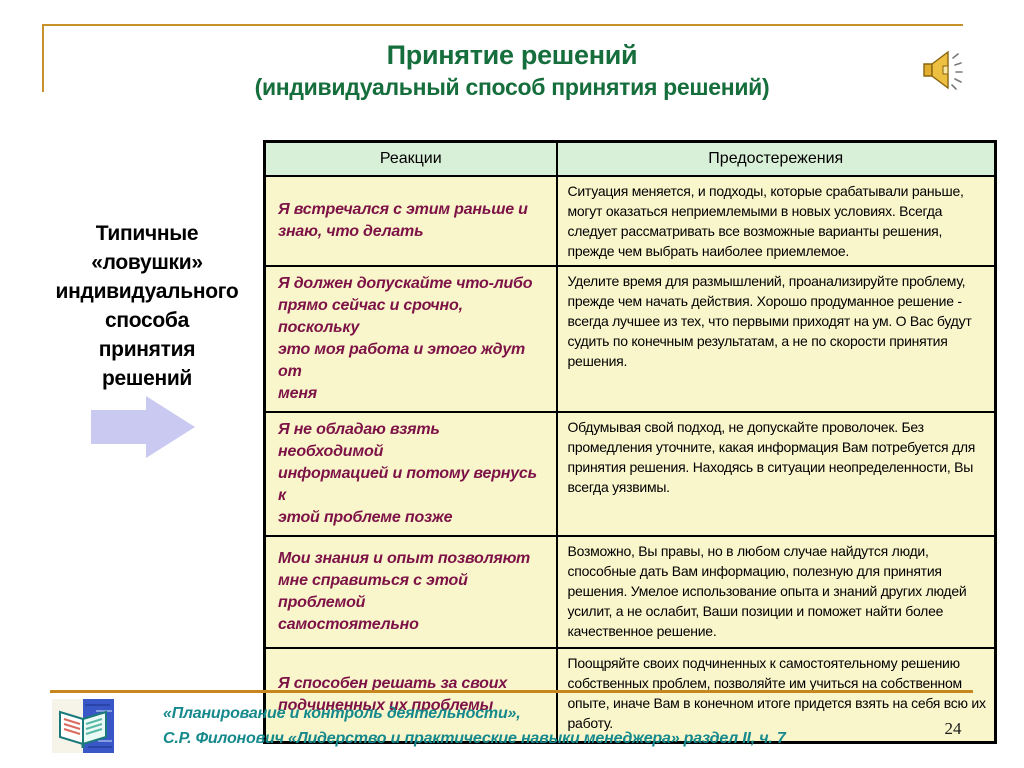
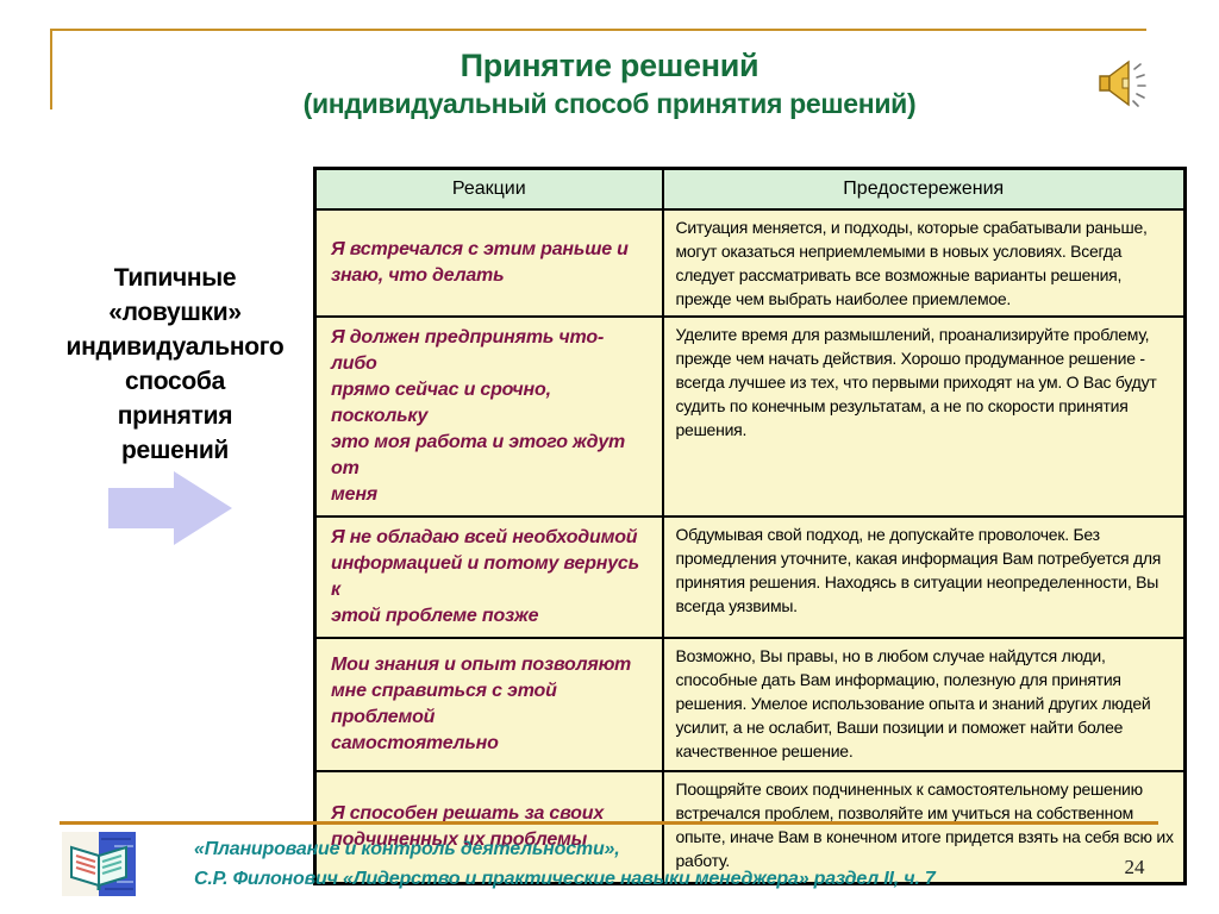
  Принятие решений
  (индивидуальный способ принятия решений)
  Типичные
  «ловушки»
  индивидуального
  способа
  принятия
  решений
  Реакции	Предостережения
  Я встречался с этим раньше и знаю, что делать	Ситуация меняется, и подходы, которые срабатывали раньше, могут оказаться неприемлемыми в новых условиях. Всегда следует рассматривать все возможные варианты решения, прежде чем выбрать наиболее приемлемое.
- Я должен допускайте что-либо прямо сейчас и срочно, поскольку это моя работа и этого ждут от меня	Уделите время для размышлений, проанализируйте проблему, прежде чем начать действия. Хорошо продуманное решение - всегда лучшее из тех, что первыми приходят на ум. О Вас будут судить по конечным результатам, а не по скорости принятия решения.
+ Я должен предпринять что-либо прямо сейчас и срочно, поскольку это моя работа и этого ждут от меня	Уделите время для размышлений, проанализируйте проблему, прежде чем начать действия. Хорошо продуманное решение - всегда лучшее из тех, что первыми приходят на ум. О Вас будут судить по конечным результатам, а не по скорости принятия решения.
- Я не обладаю взять необходимой информацией и потому вернусь к этой проблеме позже	Обдумывая свой подход, не допускайте проволочек. Без промедления уточните, какая информация Вам потребуется для принятия решения. Находясь в ситуации неопределенности, Вы всегда уязвимы.
+ Я не обладаю всей необходимой информацией и потому вернусь к этой проблеме позже	Обдумывая свой подход, не допускайте проволочек. Без промедления уточните, какая информация Вам потребуется для принятия решения. Находясь в ситуации неопределенности, Вы всегда уязвимы.
  Мои знания и опыт позволяют мне справиться с этой проблемой самостоятельно	Возможно, Вы правы, но в любом случае найдутся люди, способные дать Вам информацию, полезную для принятия решения. Умелое использование опыта и знаний других людей усилит, а не ослабит, Ваши позиции и поможет найти более качественное решение.
- Я способен решать за своих подчиненных их проблемы	Поощряйте своих подчиненных к самостоятельному решению собственных проблем, позволяйте им учиться на собственном опыте, иначе Вам в конечном итоге придется взять на себя всю их работу.
+ Я способен решать за своих подчиненных их проблемы	Поощряйте своих подчиненных к самостоятельному решению встречался проблем, позволяйте им учиться на собственном опыте, иначе Вам в конечном итоге придется взять на себя всю их работу.
  «Планирование и контроль деятельности»,
  С.Р. Филонович «Лидерство и практические навыки менеджера» раздел II, ч. 7
  24
